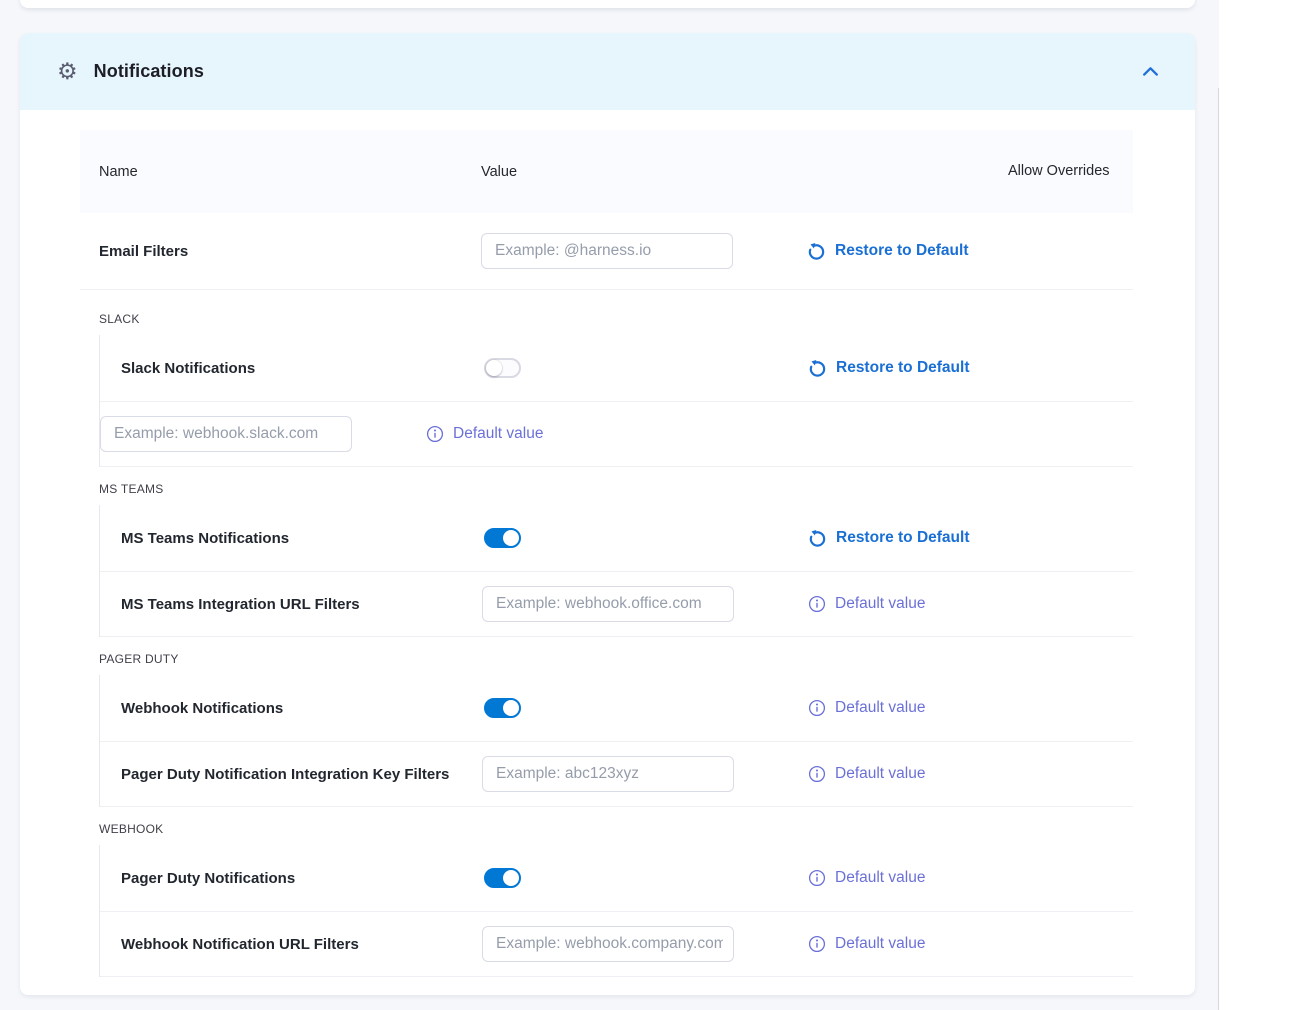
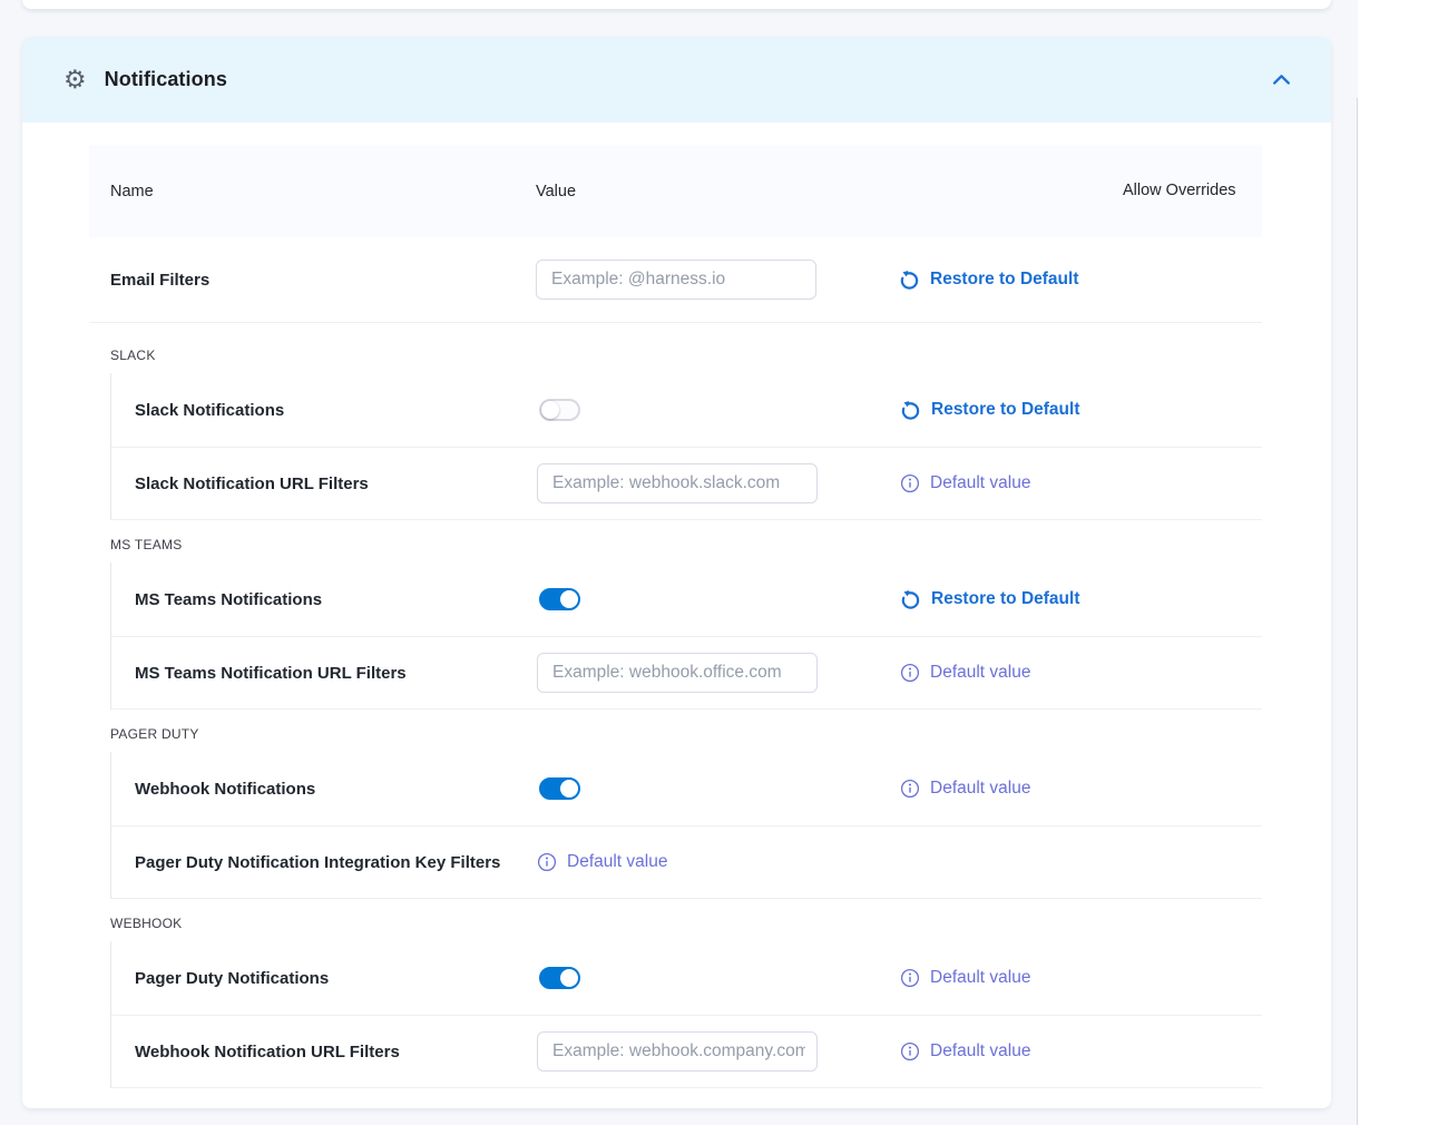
  ⚙
  Notifications
  Name
  Value
  Allow Overrides
  Email Filters
  Example: @harness.io
  Restore to Default
  SLACK
  Slack Notifications
  Restore to Default
+ Slack Notification URL Filters
  Example: webhook.slack.com
  Default value
  MS TEAMS
  MS Teams Notifications
  Restore to Default
- MS Teams Integration URL Filters
+ MS Teams Notification URL Filters
  Example: webhook.office.com
  Default value
  PAGER DUTY
  Webhook Notifications
  Default value
  Pager Duty Notification Integration Key Filters
- Example: abc123xyz
  Default value
  WEBHOOK
  Pager Duty Notifications
  Default value
  Webhook Notification URL Filters
  Example: webhook.company.com
  Default value
